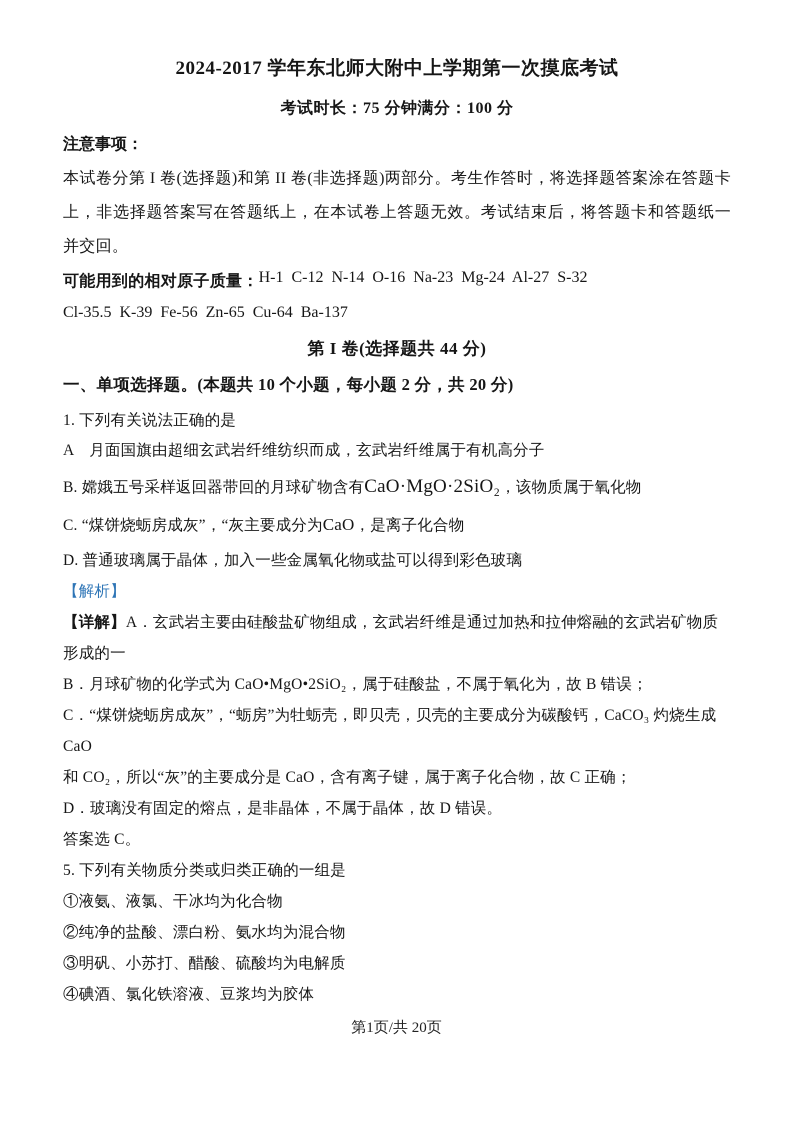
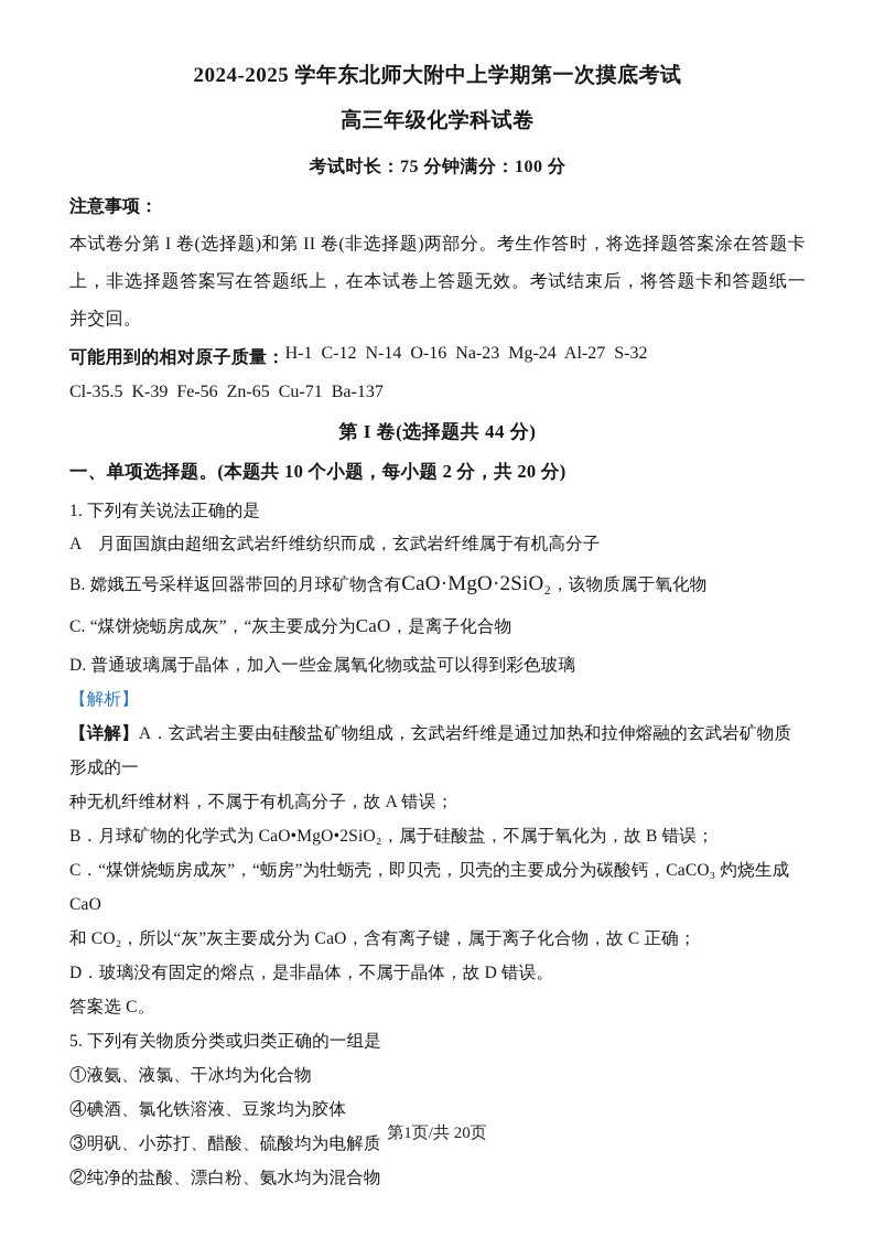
- 2024-2017 学年东北师大附中上学期第一次摸底考试
+ 2024-2025 学年东北师大附中上学期第一次摸底考试
+ 高三年级化学科试卷
  考试时长：75 分钟满分：100 分
  注意事项：
  本试卷分第 I 卷(选择题)和第 II 卷(非选择题)两部分。考生作答时，将选择题答案涂在答题卡
  上，非选择题答案写在答题纸上，在本试卷上答题无效。考试结束后，将答题卡和答题纸一
  并交回。
  可能用到的相对原子质量：H-1 C-12 N-14 O-16 Na-23 Mg-24 Al-27 S-32
- Cl-35.5 K-39 Fe-56 Zn-65 Cu-64 Ba-137
+ Cl-35.5 K-39 Fe-56 Zn-65 Cu-71 Ba-137
  第 I 卷(选择题共 44 分)
  一、单项选择题。(本题共 10 个小题，每小题 2 分，共 20 分)
  1. 下列有关说法正确的是
  A 月面国旗由超细玄武岩纤维纺织而成，玄武岩纤维属于有机高分子
  B. 嫦娥五号采样返回器带回的月球矿物含有CaO·MgO·2SiO₂，该物质属于氧化物
  C. “煤饼烧蛎房成灰”，“灰主要成分为CaO，是离子化合物
  D. 普通玻璃属于晶体，加入一些金属氧化物或盐可以得到彩色玻璃
  【解析】
  【详解】A．玄武岩主要由硅酸盐矿物组成，玄武岩纤维是通过加热和拉伸熔融的玄武岩矿物质形成的一
+ 种无机纤维材料，不属于有机高分子，故 A 错误；
  B．月球矿物的化学式为 CaO•MgO•2SiO₂，属于硅酸盐，不属于氧化为，故 B 错误；
  C．“煤饼烧蛎房成灰”，“蛎房”为牡蛎壳，即贝壳，贝壳的主要成分为碳酸钙，CaCO₃ 灼烧生成 CaO
- 和 CO₂，所以“灰”的主要成分是 CaO，含有离子键，属于离子化合物，故 C 正确；
+ 和 CO₂，所以“灰”灰主要成分为 CaO，含有离子键，属于离子化合物，故 C 正确；
  D．玻璃没有固定的熔点，是非晶体，不属于晶体，故 D 错误。
  答案选 C。
  5. 下列有关物质分类或归类正确的一组是
  ①液氨、液氯、干冰均为化合物
- ②纯净的盐酸、漂白粉、氨水均为混合物
+ ④碘酒、氯化铁溶液、豆浆均为胶体
  ③明矾、小苏打、醋酸、硫酸均为电解质
- ④碘酒、氯化铁溶液、豆浆均为胶体
+ ②纯净的盐酸、漂白粉、氨水均为混合物
  第1页/共 20页
